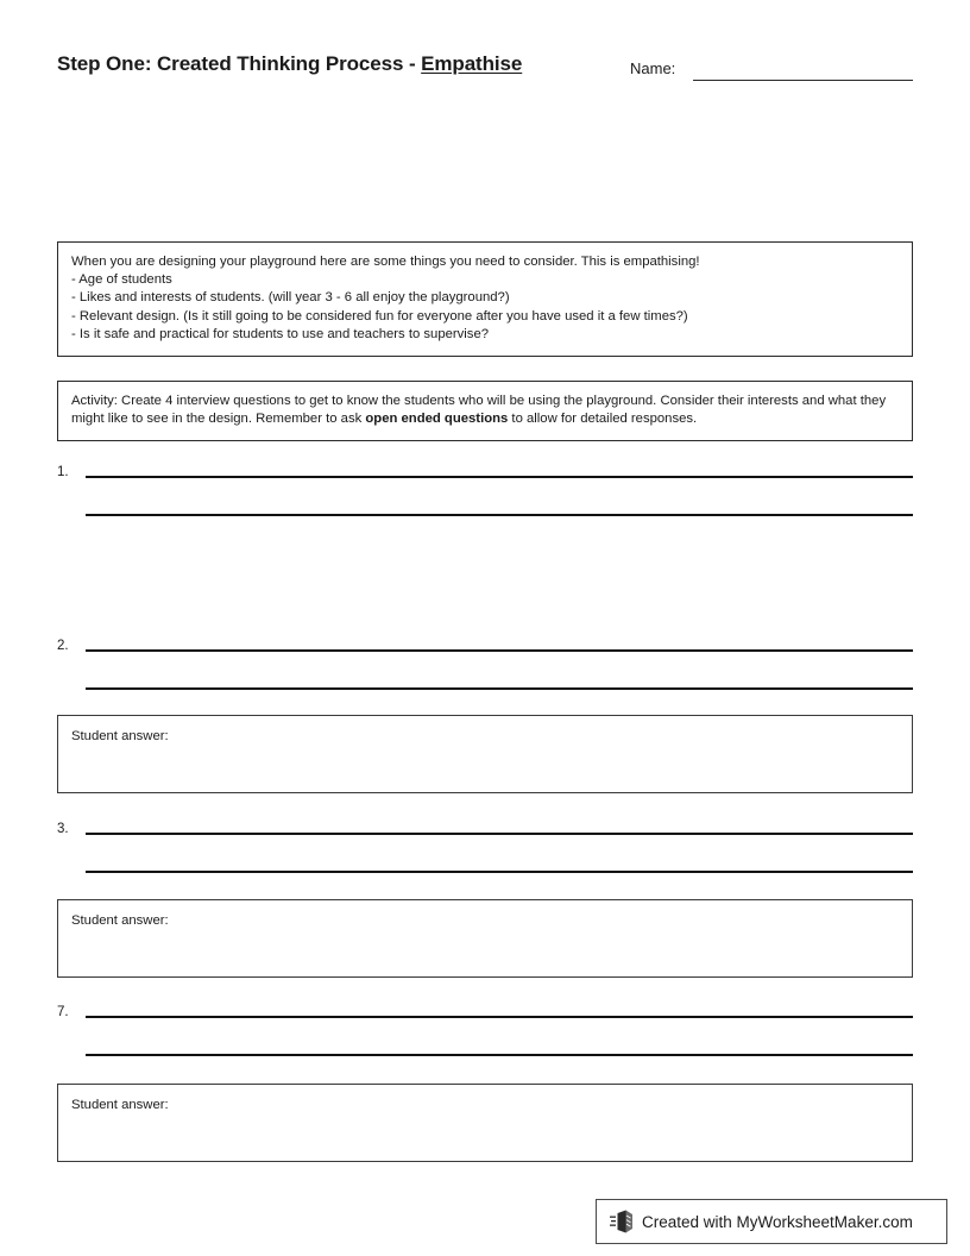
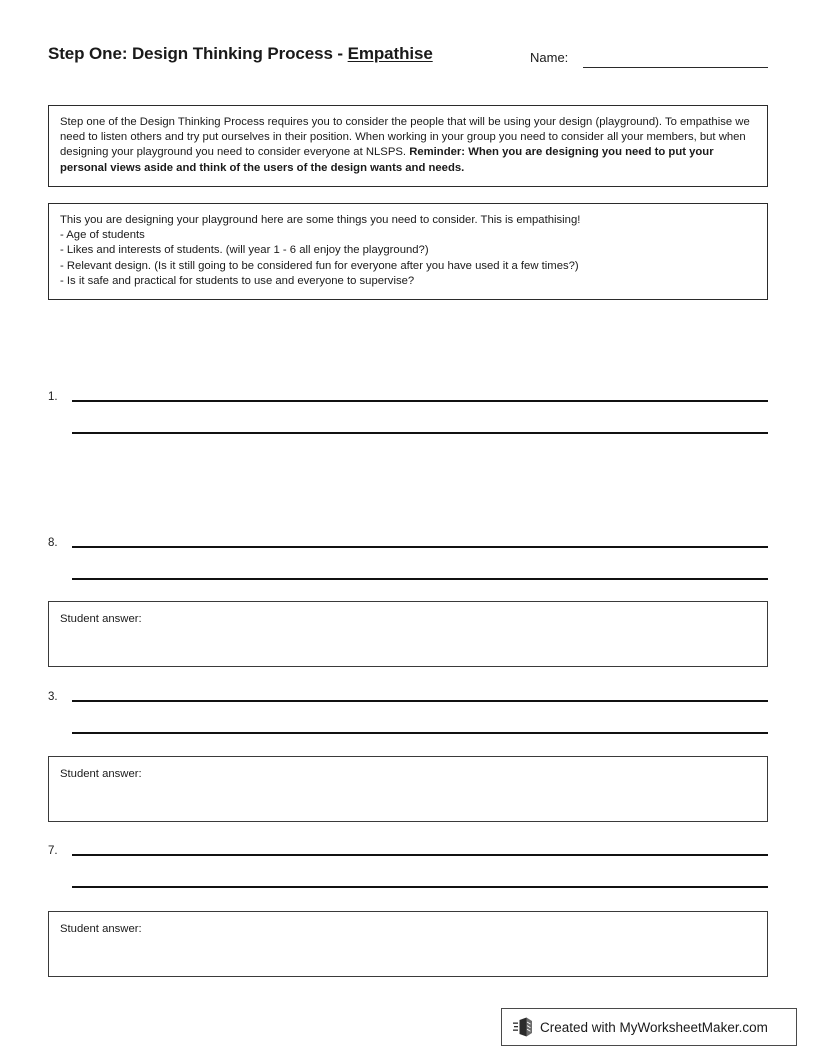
- Step One: Created Thinking Process - Empathise
+ Step One: Design Thinking Process - Empathise
  Name:
+ Step one of the Design Thinking Process requires you to consider the people that will be using your design (playground). To empathise we need to listen others and try put ourselves in their position. When working in your group you need to consider all your members, but when designing your playground you need to consider everyone at NLSPS. Reminder: When you are designing you need to put your personal views aside and think of the users of the design wants and needs.
- When you are designing your playground here are some things you need to consider. This is empathising!
+ This you are designing your playground here are some things you need to consider. This is empathising!
  - Age of students
- - Likes and interests of students. (will year 3 - 6 all enjoy the playground?)
+ - Likes and interests of students. (will year 1 - 6 all enjoy the playground?)
  - Relevant design. (Is it still going to be considered fun for everyone after you have used it a few times?)
- - Is it safe and practical for students to use and teachers to supervise?
+ - Is it safe and practical for students to use and everyone to supervise?
- Activity: Create 4 interview questions to get to know the students who will be using the playground. Consider their interests and what they might like to see in the design. Remember to ask open ended questions to allow for detailed responses.
  1.
- 2.
+ 8.
  Student answer:
  3.
  Student answer:
  7.
  Student answer:
  Created with MyWorksheetMaker.com
